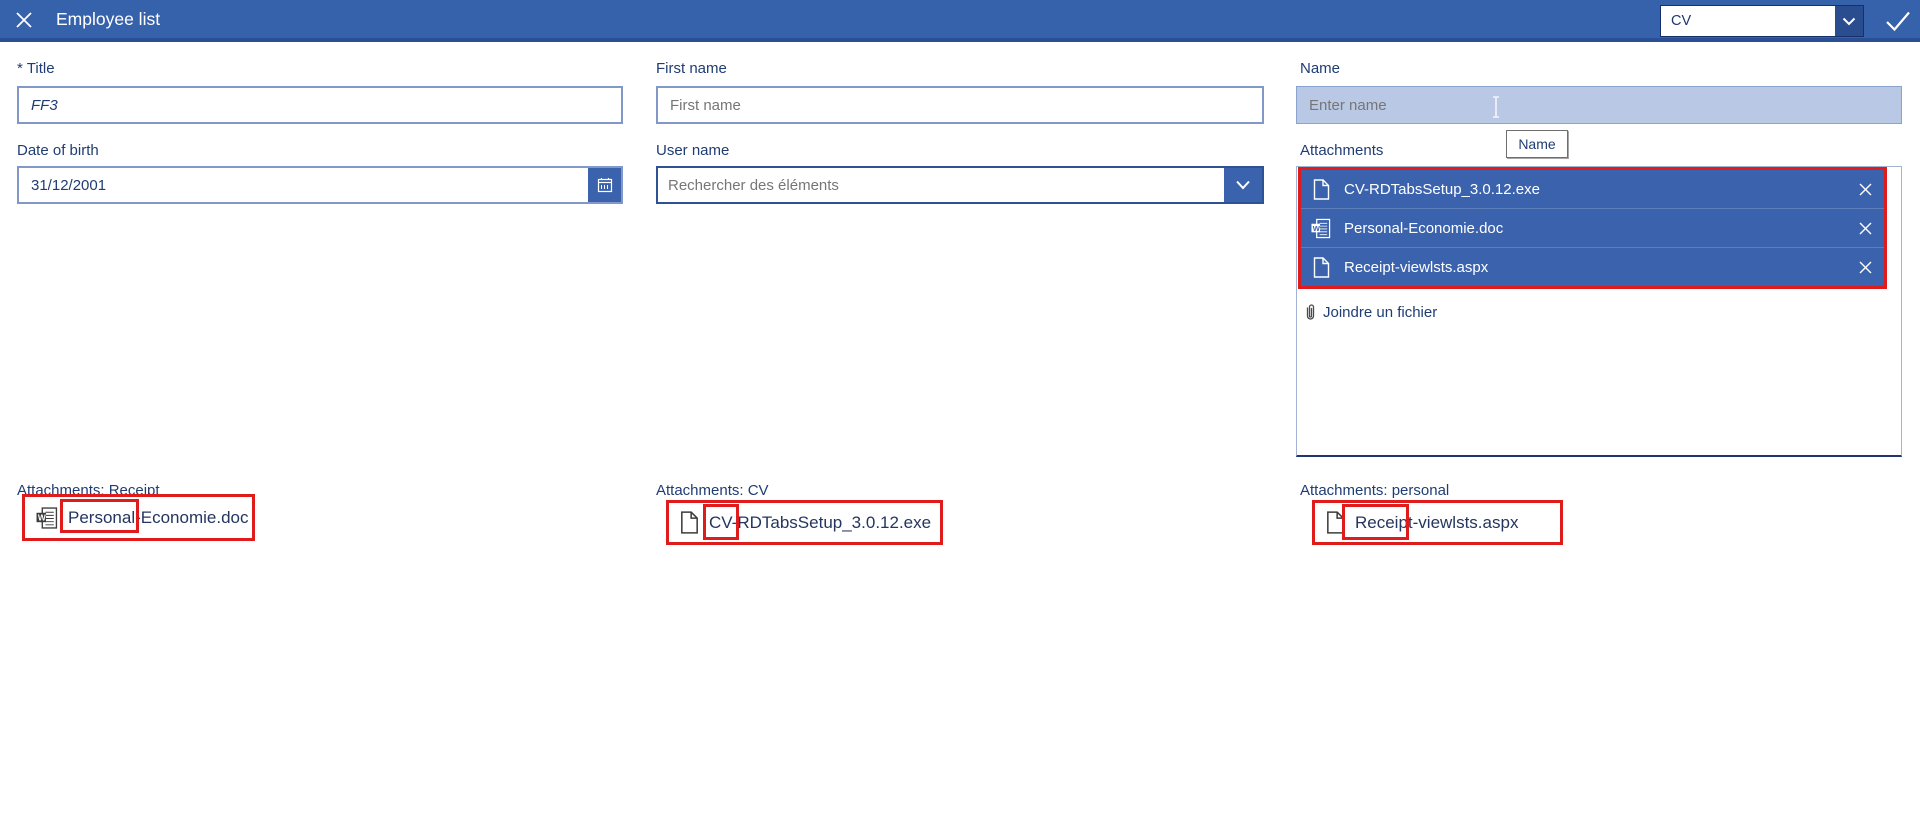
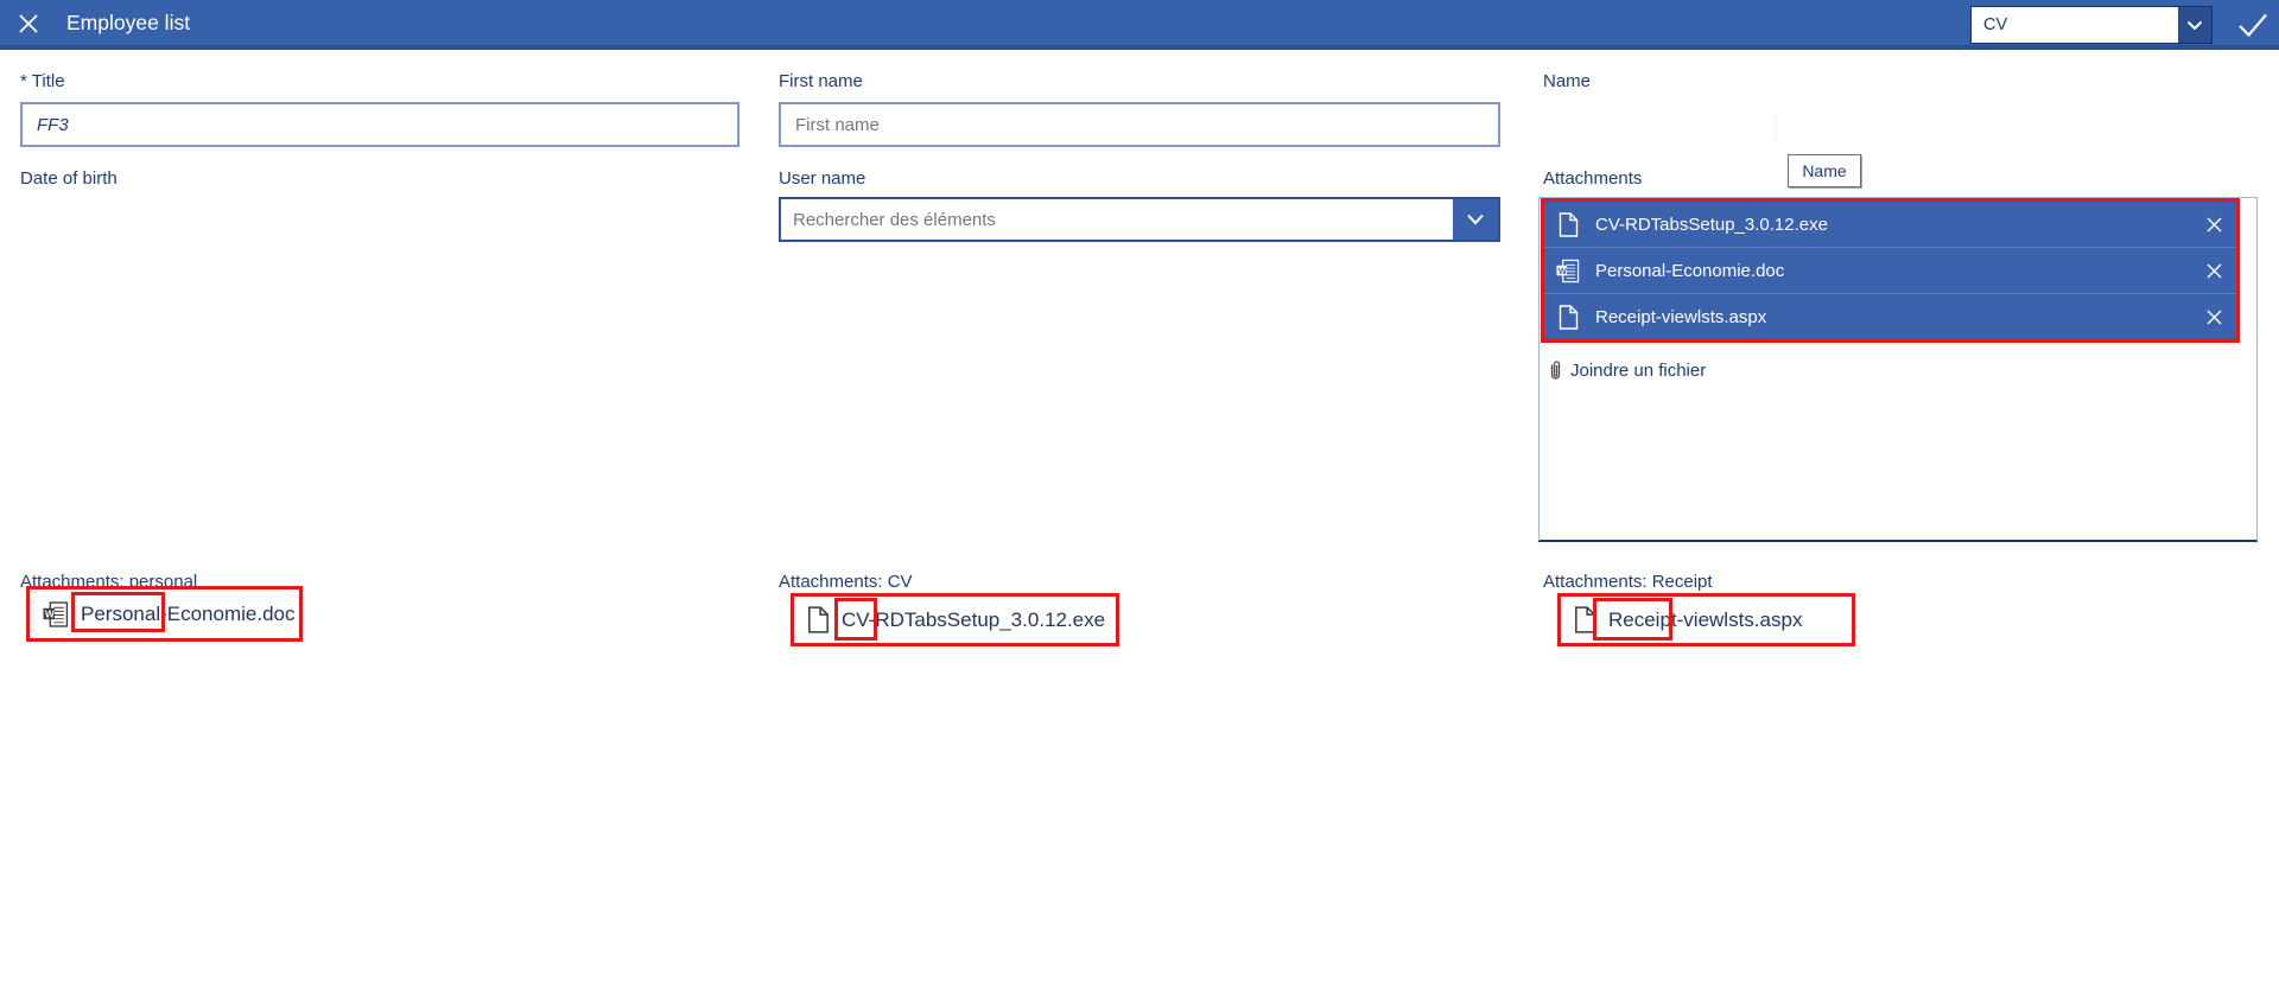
  Employee list
  CV
  * Title
  First name
  Name
  FF3
  First name
- Enter name
  Name
  Date of birth
  User name
  Attachments
- 31/12/2001
  Rechercher des éléments
  CV-RDTabsSetup_3.0.12.exe
  W
  Personal-Economie.doc
  Receipt-viewlsts.aspx
  Joindre un fichier
- Attachments: Receipt
+ Attachments: personal
  W
  Personal-Economie.doc
  Attachments: CV
  CV-RDTabsSetup_3.0.12.exe
- Attachments: personal
+ Attachments: Receipt
  Receipt-viewlsts.aspx
